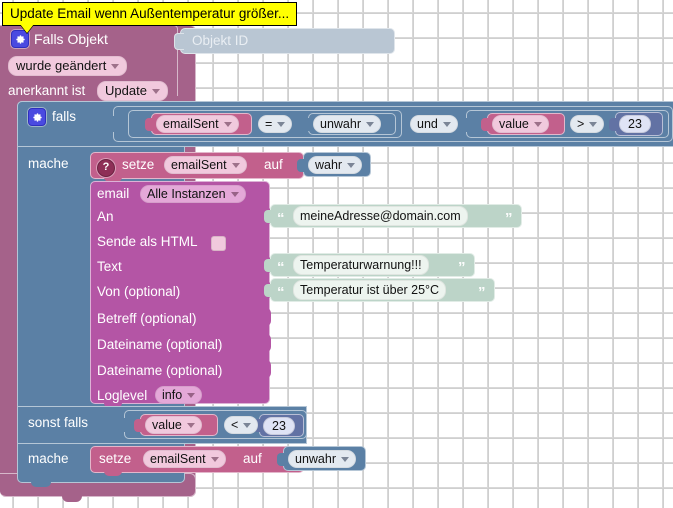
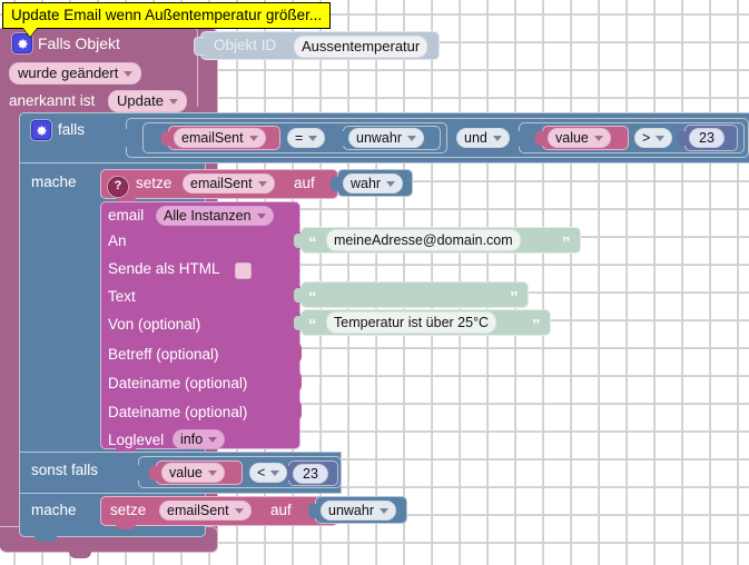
  Falls Objekt
  Objekt ID
+ Aussentemperatur
  wurde geändert
  anerkannt ist
  Update
  falls
  emailSent
  =
  unwahr
  und
  value
  >
  23
  mache
  ?
  setze
  emailSent
  auf
  wahr
  email
  Alle Instanzen
  An
  “
  meineAdresse@domain.com
  ”
  Sende als HTML
  Text
  “
- Temperaturwarnung!!!
  ”
  Von (optional)
  “
  Temperatur ist über 25°C
  ”
  Betreff (optional)
  Dateiname (optional)
  Dateiname (optional)
  Loglevel
  info
  sonst falls
  value
  <
  23
  mache
  setze
  emailSent
  auf
  unwahr
  Update Email wenn Außentemperatur größer...
